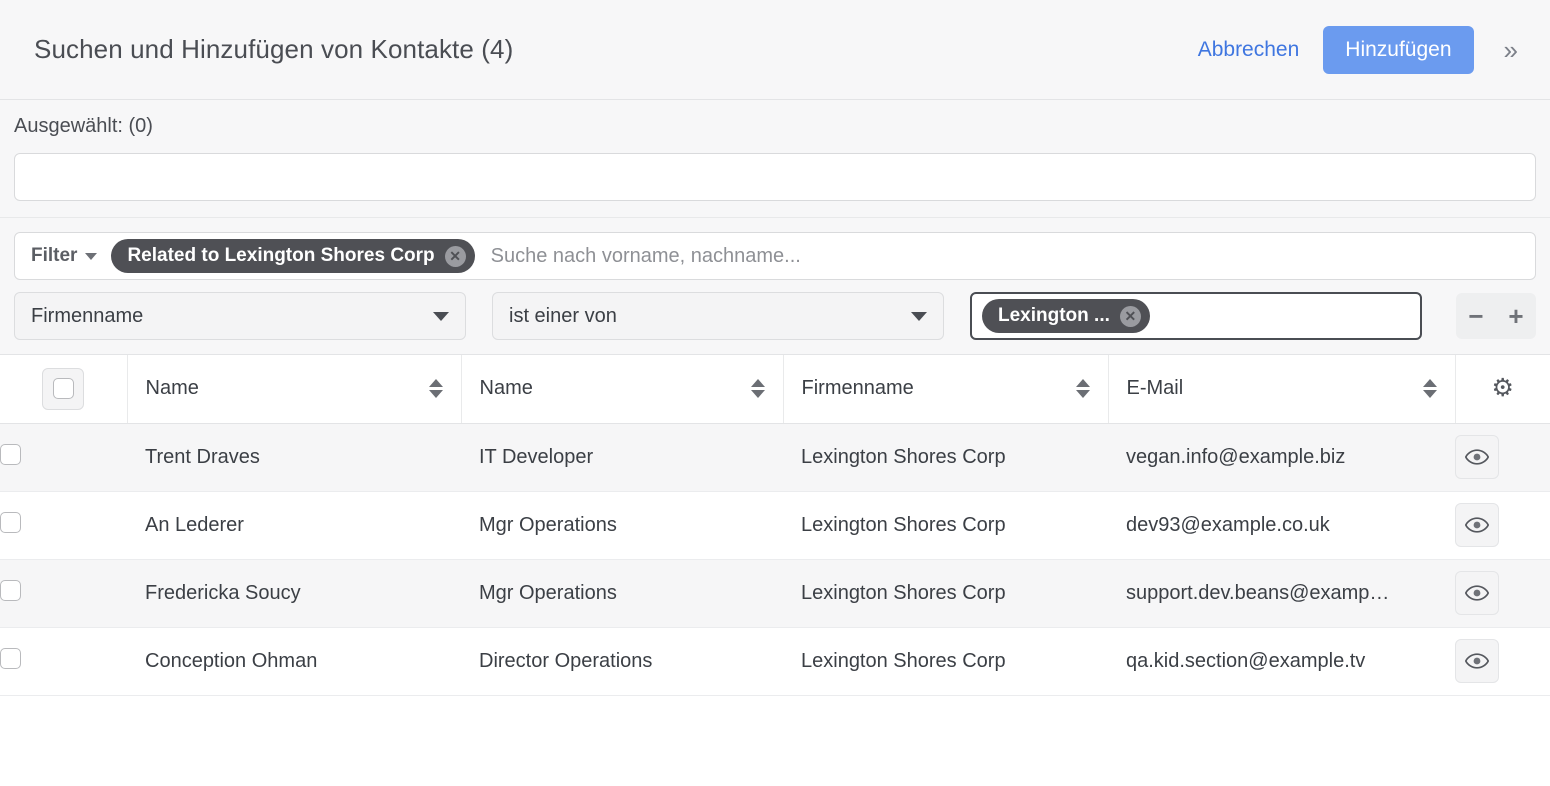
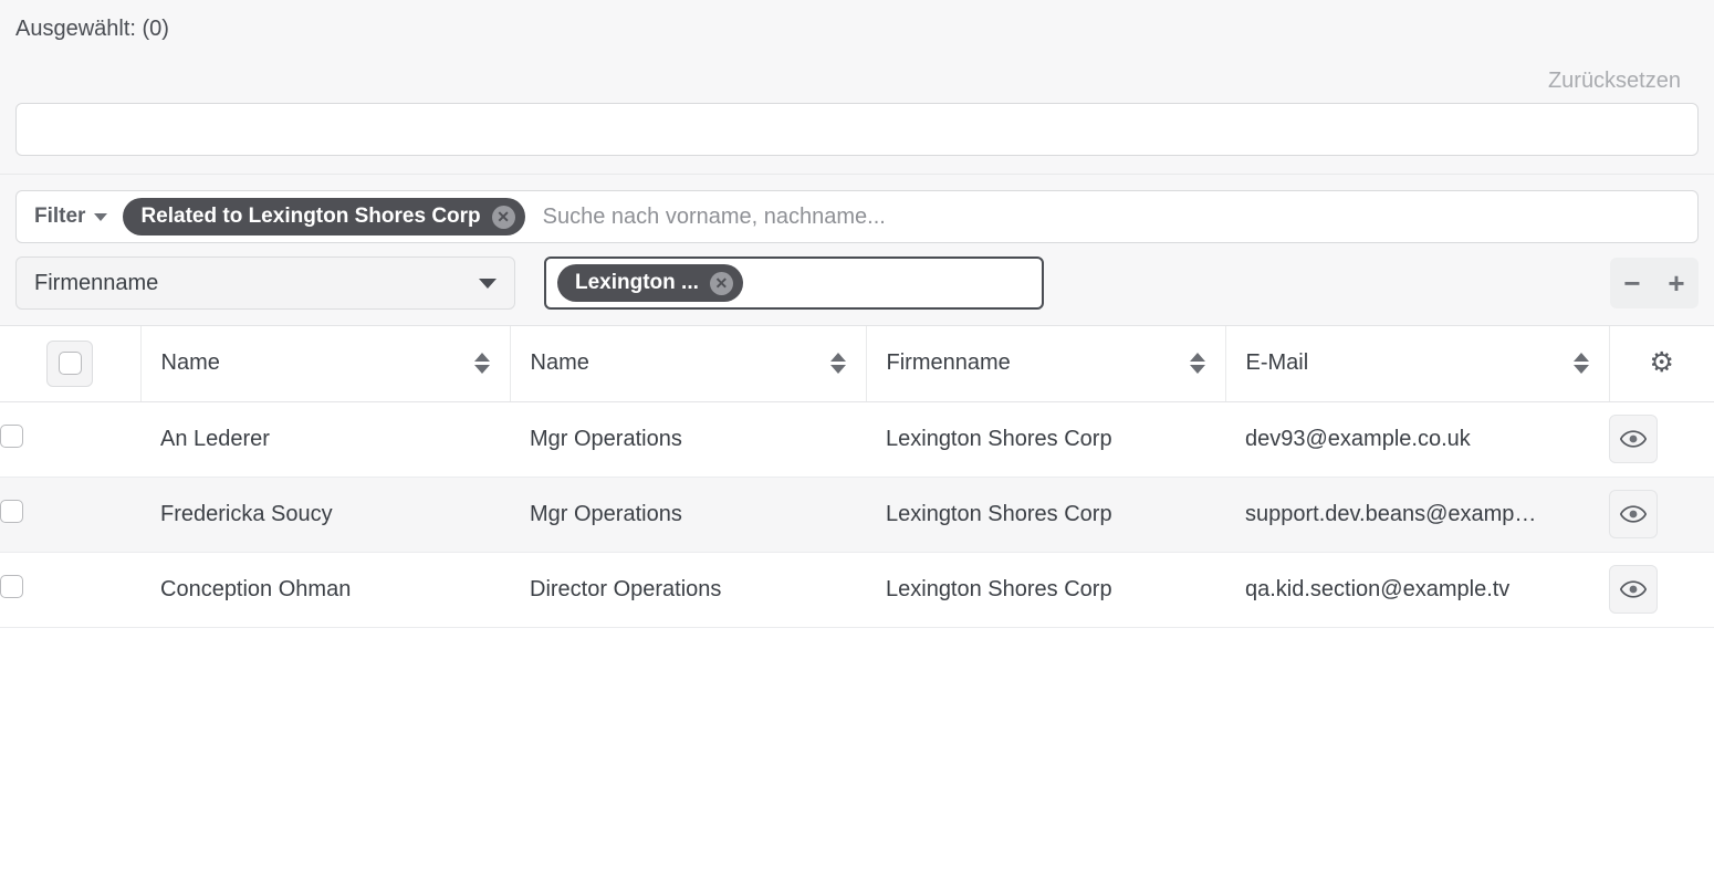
- Suchen und Hinzufügen von Kontakte (4)
- Abbrechen
- Hinzufügen
- »
  Ausgewählt: (0)
+ Zurücksetzen
  Filter
  Related to Lexington Shores Corp
  ✕
  Suche nach vorname, nachname...
  Firmenname
- ist einer von
  Lexington ...
  ✕
  −
  +
  	Name	Name	Firmenname	E-Mail	⚙
- 	Trent Draves	IT Developer	Lexington Shores Corp	vegan.info@example.biz
  	An Lederer	Mgr Operations	Lexington Shores Corp	dev93@example.co.uk
  	Fredericka Soucy	Mgr Operations	Lexington Shores Corp	support.dev.beans@examp…
  	Conception Ohman	Director Operations	Lexington Shores Corp	qa.kid.section@example.tv
